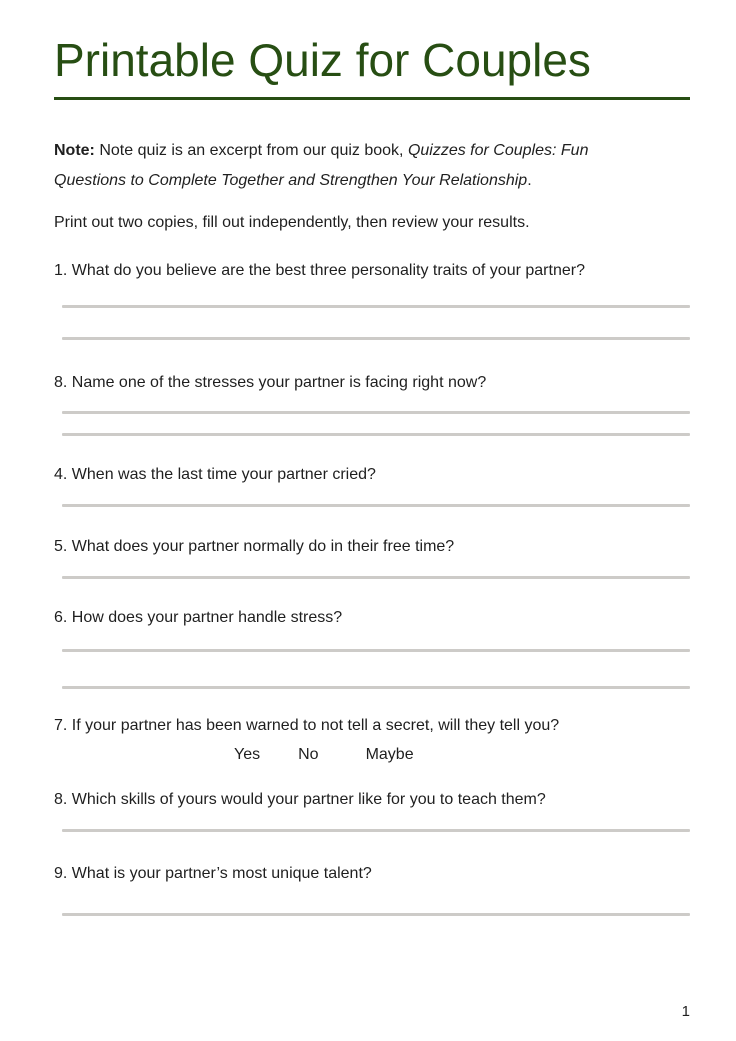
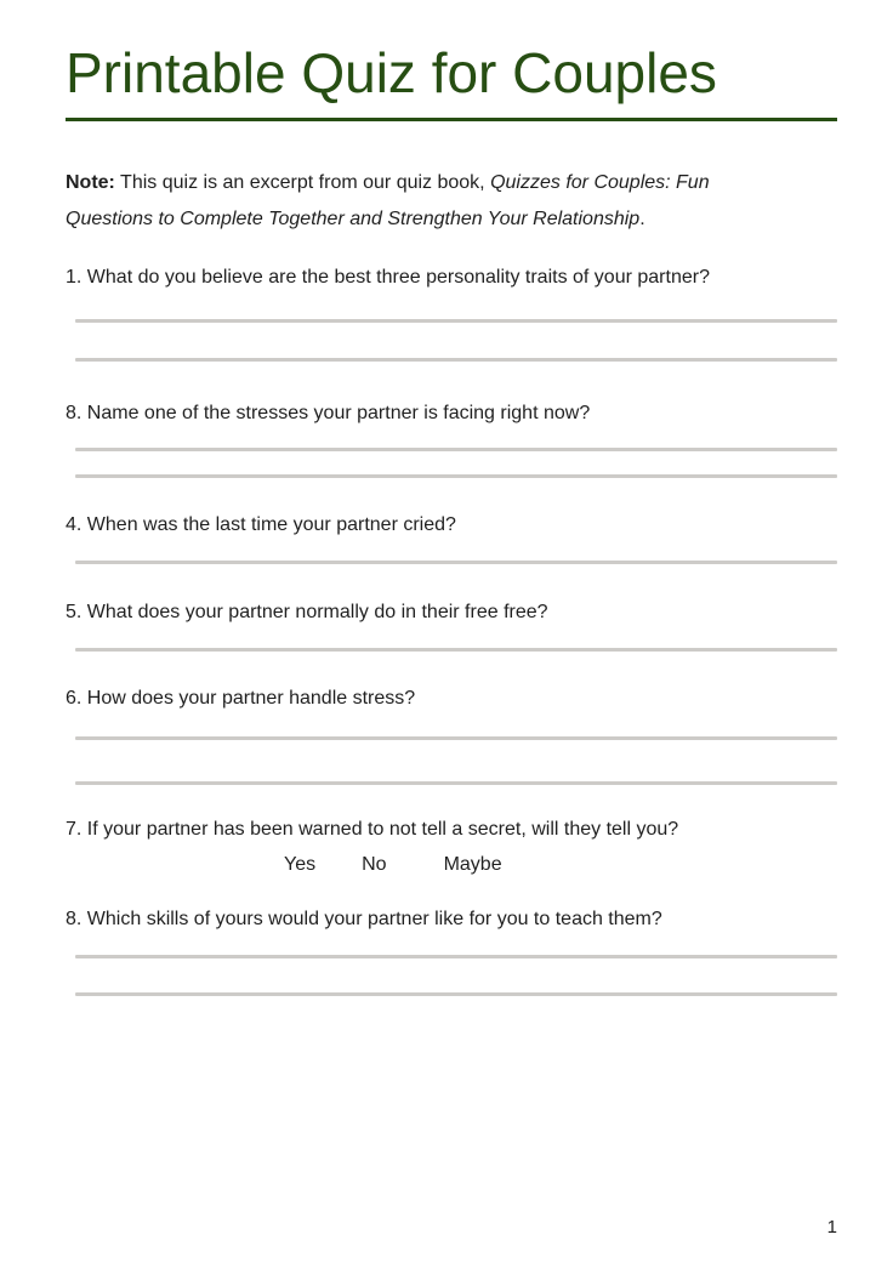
  Printable Quiz for Couples
- Note: Note quiz is an excerpt from our quiz book, Quizzes for Couples: Fun Questions to Complete Together and Strengthen Your Relationship.
+ Note: This quiz is an excerpt from our quiz book, Quizzes for Couples: Fun Questions to Complete Together and Strengthen Your Relationship.
- Print out two copies, fill out independently, then review your results.
  1. What do you believe are the best three personality traits of your partner?
  8. Name one of the stresses your partner is facing right now?
  4. When was the last time your partner cried?
- 5. What does your partner normally do in their free time?
+ 5. What does your partner normally do in their free free?
  6. How does your partner handle stress?
  7. If your partner has been warned to not tell a secret, will they tell you?
  Yes
  No
  Maybe
  8. Which skills of yours would your partner like for you to teach them?
- 9. What is your partner’s most unique talent?
  1
